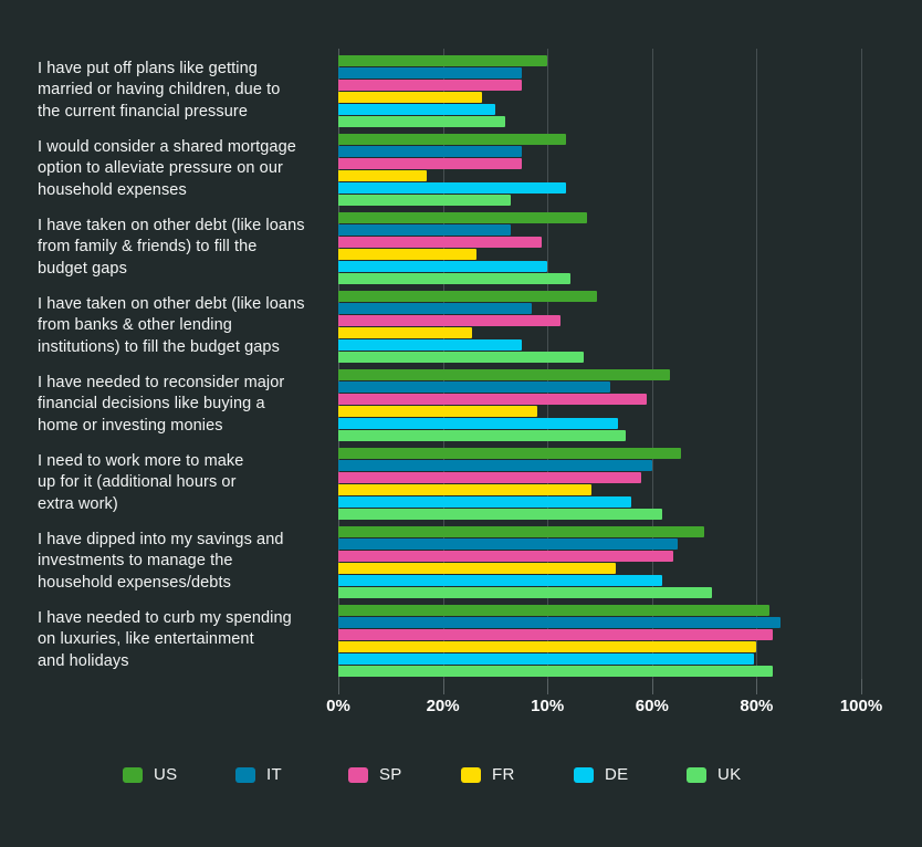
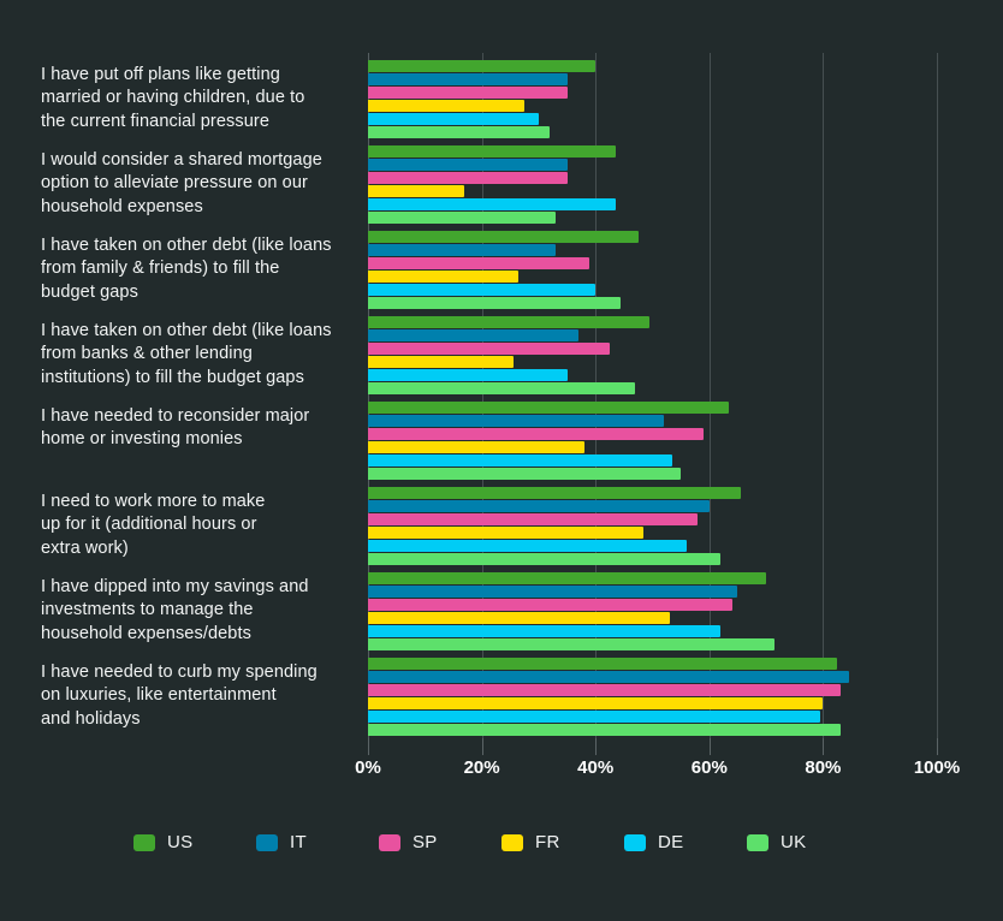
  I have put off plans like getting
  married or having children, due to
  the current financial pressure
  I would consider a shared mortgage
  option to alleviate pressure on our
  household expenses
  I have taken on other debt (like loans
  from family & friends) to fill the
  budget gaps
  I have taken on other debt (like loans
  from banks & other lending
  institutions) to fill the budget gaps
  I have needed to reconsider major
- financial decisions like buying a
  home or investing monies
  I need to work more to make
  up for it (additional hours or
  extra work)
  I have dipped into my savings and
  investments to manage the
  household expenses/debts
  I have needed to curb my spending
  on luxuries, like entertainment
  and holidays
  0%
  20%
- 10%
+ 40%
  60%
  80%
  100%
  US
  IT
  SP
  FR
  DE
  UK
